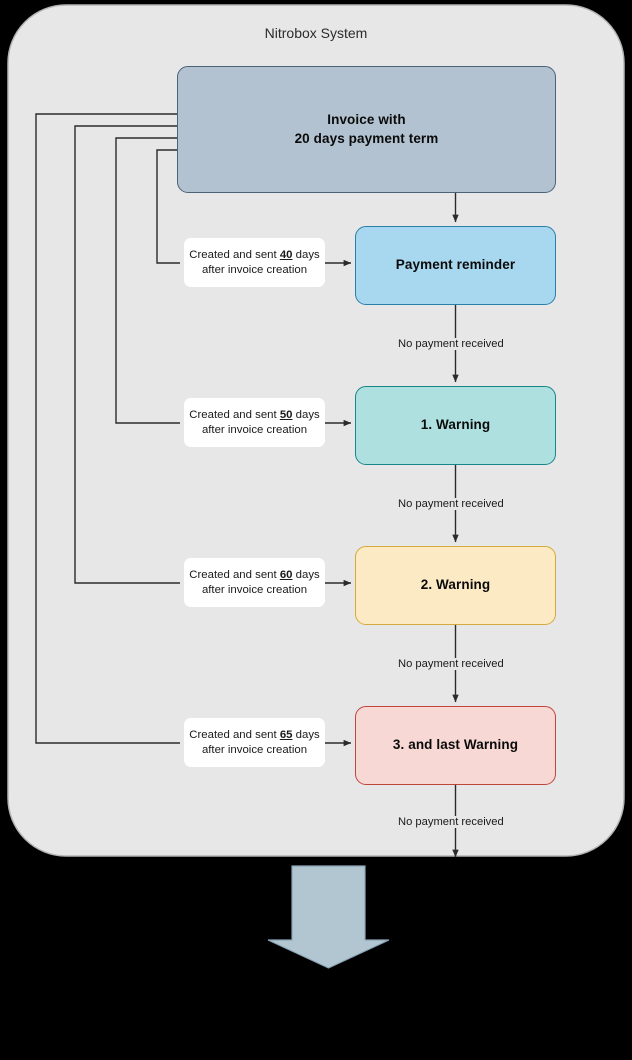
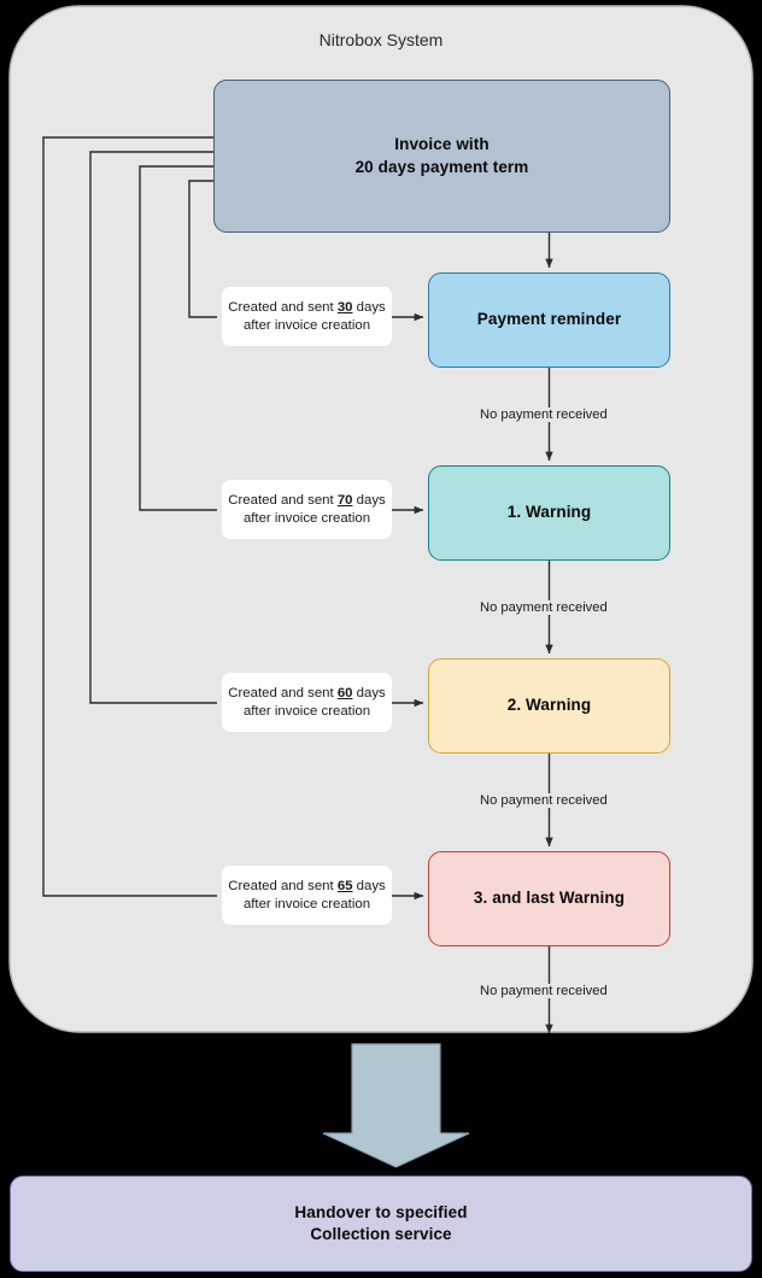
  Nitrobox System
  Invoice with
  20 days payment term
  Payment reminder
  1. Warning
  2. Warning
  3. and last Warning
+ Handover to specified
+ Collection service
- Created and sent 40 days
+ Created and sent 30 days
  after invoice creation
- Created and sent 50 days
+ Created and sent 70 days
  after invoice creation
  Created and sent 60 days
  after invoice creation
  Created and sent 65 days
  after invoice creation
  No payment received
  No payment received
  No payment received
  No payment received
